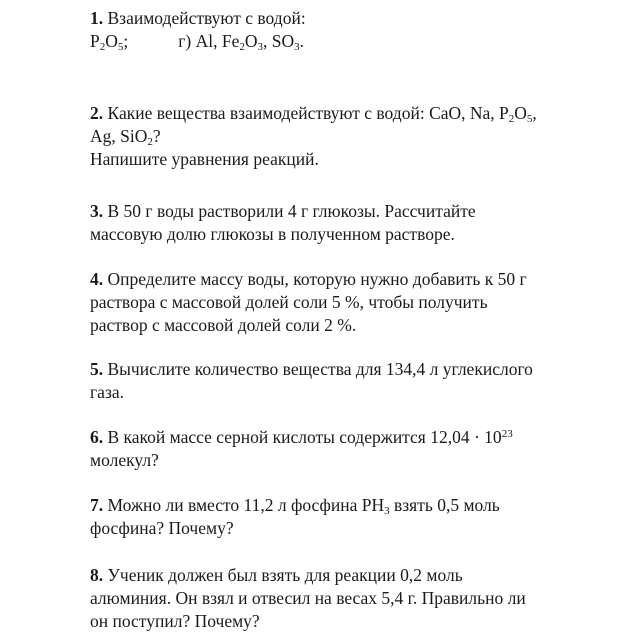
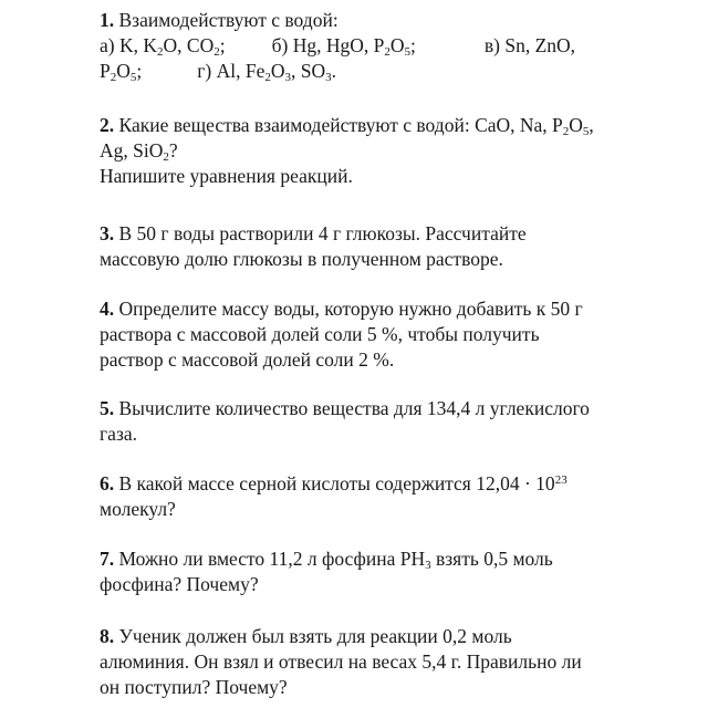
  1. Взаимодействуют с водой:
+ а) K, K2O, CO2; б) Hg, HgO, P2O5; в) Sn, ZnO,
  P2O5; г) Al, Fe2O3, SO3.
  2. Какие вещества взаимодействуют с водой: CaO, Na, P2O5,
  Ag, SiO2?
  Напишите уравнения реакций.
  3. В 50 г воды растворили 4 г глюкозы. Рассчитайте
  массовую долю глюкозы в полученном растворе.
  4. Определите массу воды, которую нужно добавить к 50 г
  раствора с массовой долей соли 5 %, чтобы получить
  раствор с массовой долей соли 2 %.
  5. Вычислите количество вещества для 134,4 л углекислого
  газа.
  6. В какой массе серной кислоты содержится 12,04 · 1023
  молекул?
  7. Можно ли вместо 11,2 л фосфина PH3 взять 0,5 моль
  фосфина? Почему?
  8. Ученик должен был взять для реакции 0,2 моль
  алюминия. Он взял и отвесил на весах 5,4 г. Правильно ли
  он поступил? Почему?
